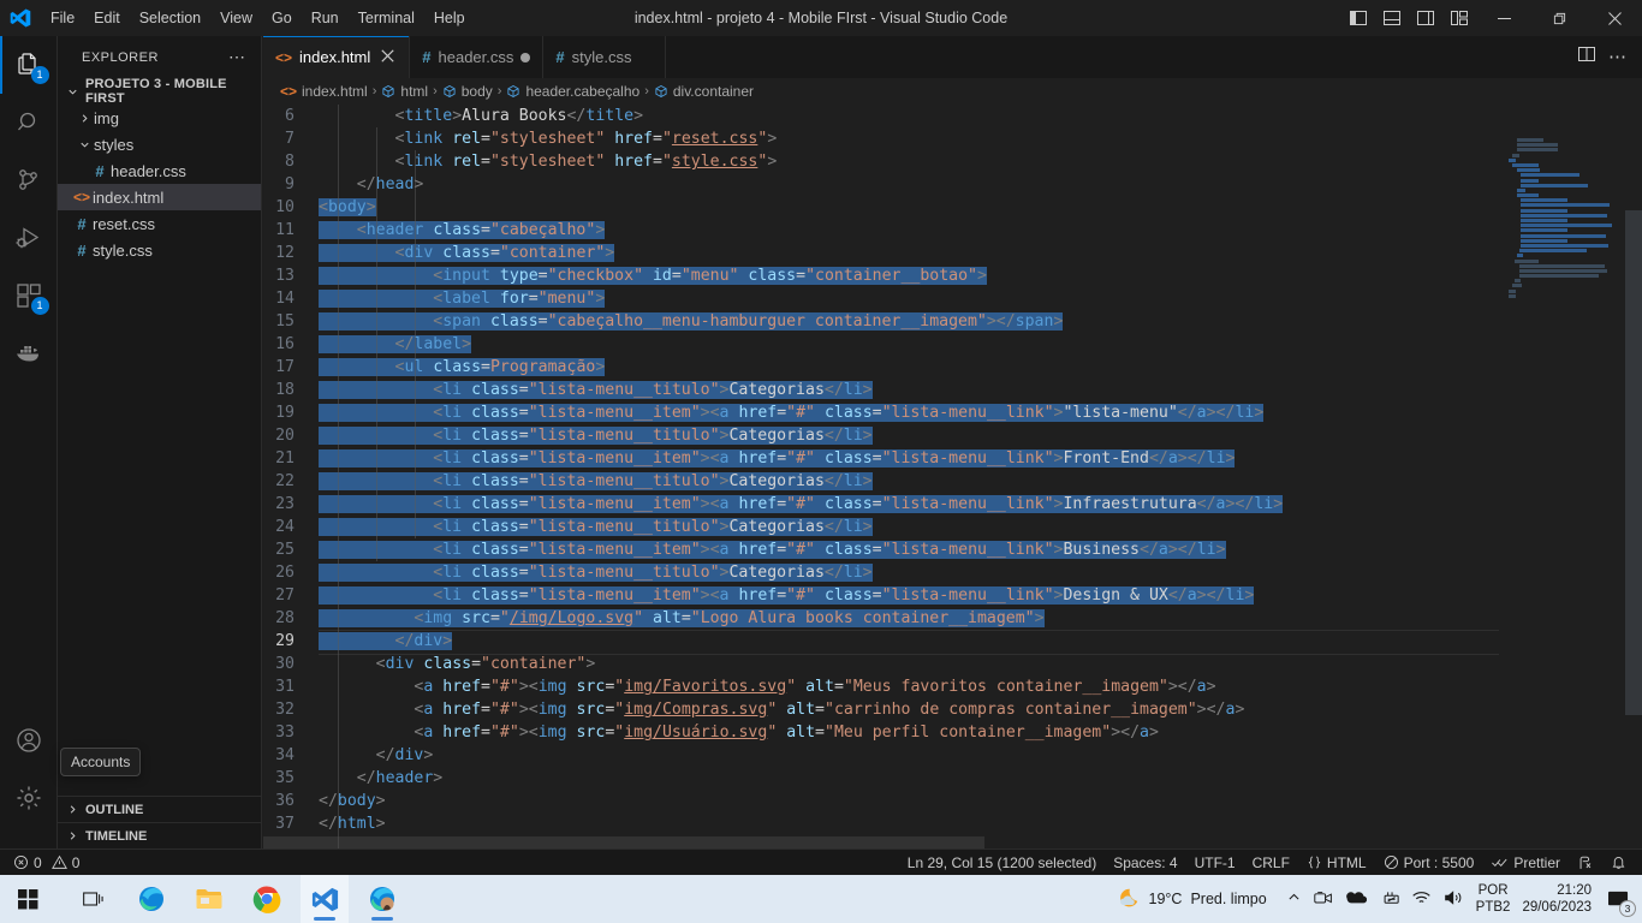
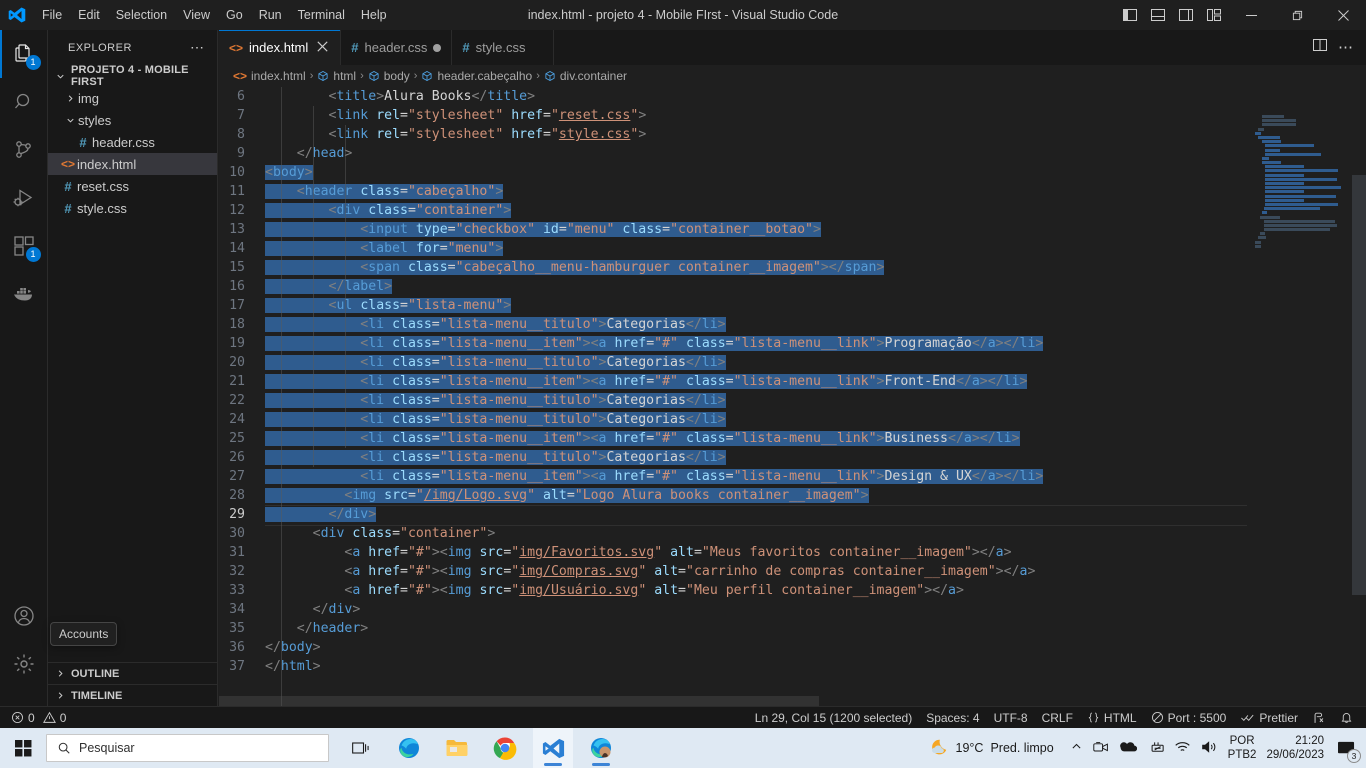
  File
  Edit
  Selection
  View
  Go
  Run
  Terminal
  Help
  index.html - projeto 4 - Mobile FIrst - Visual Studio Code
  1
  1
  Accounts
  EXPLORER
  ⋯
- PROJETO 3 - MOBILE FIRST
+ PROJETO 4 - MOBILE FIRST
  img
  styles
  #
  header.css
  <>
  index.html
  #
  reset.css
  #
  style.css
  OUTLINE
  TIMELINE
  <>
  index.html
  #
  header.css
  #
  style.css
  ⋯
  <>
  index.html
  ›
  html
  ›
  body
  ›
  header.cabeçalho
  ›
  div.container
  6
  <title>Alura Books</title>
  7
  <link rel="stylesheet" href="reset.css">
  8
  <link rel="stylesheet" href="style.css">
  9
  </head>
  10
  <body>
  11
  <header class="cabeçalho">
  12
  <div class="container">
  13
  <input type="checkbox" id="menu" class="container__botao">
  14
  <label for="menu">
  15
  <span class="cabeçalho__menu-hamburguer container__imagem"></span>
  16
  </label>
  17
- <ul class=Programação>
+ <ul class="lista-menu">
  18
  <li class="lista-menu__titulo">Categorias</li>
  19
- <li class="lista-menu__item"><a href="#" class="lista-menu__link">"lista-menu"</a></li>
+ <li class="lista-menu__item"><a href="#" class="lista-menu__link">Programação</a></li>
  20
  <li class="lista-menu__titulo">Categorias</li>
  21
  <li class="lista-menu__item"><a href="#" class="lista-menu__link">Front-End</a></li>
  22
  <li class="lista-menu__titulo">Categorias</li>
- 23
- <li class="lista-menu__item"><a href="#" class="lista-menu__link">Infraestrutura</a></li>
  24
  <li class="lista-menu__titulo">Categorias</li>
  25
  <li class="lista-menu__item"><a href="#" class="lista-menu__link">Business</a></li>
  26
  <li class="lista-menu__titulo">Categorias</li>
  27
  <li class="lista-menu__item"><a href="#" class="lista-menu__link">Design & UX</a></li>
  28
  <img src="/img/Logo.svg" alt="Logo Alura books container__imagem">
  29
  </div>
  30
  <div class="container">
  31
  <a href="#"><img src="img/Favoritos.svg" alt="Meus favoritos container__imagem"></a>
  32
  <a href="#"><img src="img/Compras.svg" alt="carrinho de compras container__imagem"></a>
  33
  <a href="#"><img src="img/Usuário.svg" alt="Meu perfil container__imagem"></a>
  34
  </div>
  35
  </header>
  36
  </body>
  37
  </html>
  0
  0
  Ln 29, Col 15 (1200 selected)
  Spaces: 4
- UTF-1
+ UTF-8
  CRLF
  HTML
  Port : 5500
  Prettier
+ Pesquisar
  19°C
  Pred. limpo
  POR
  PTB2
  21:20
  29/06/2023
  3
